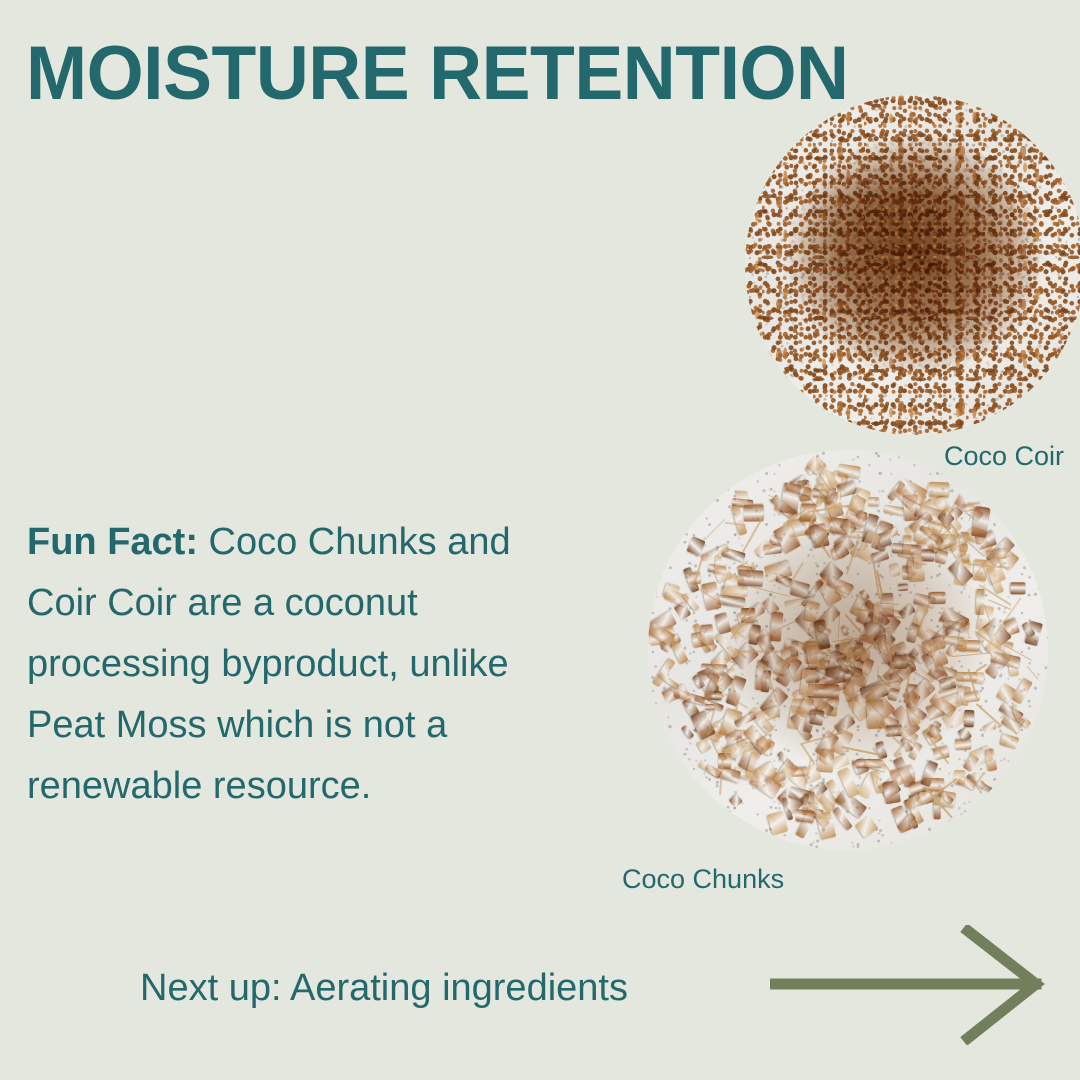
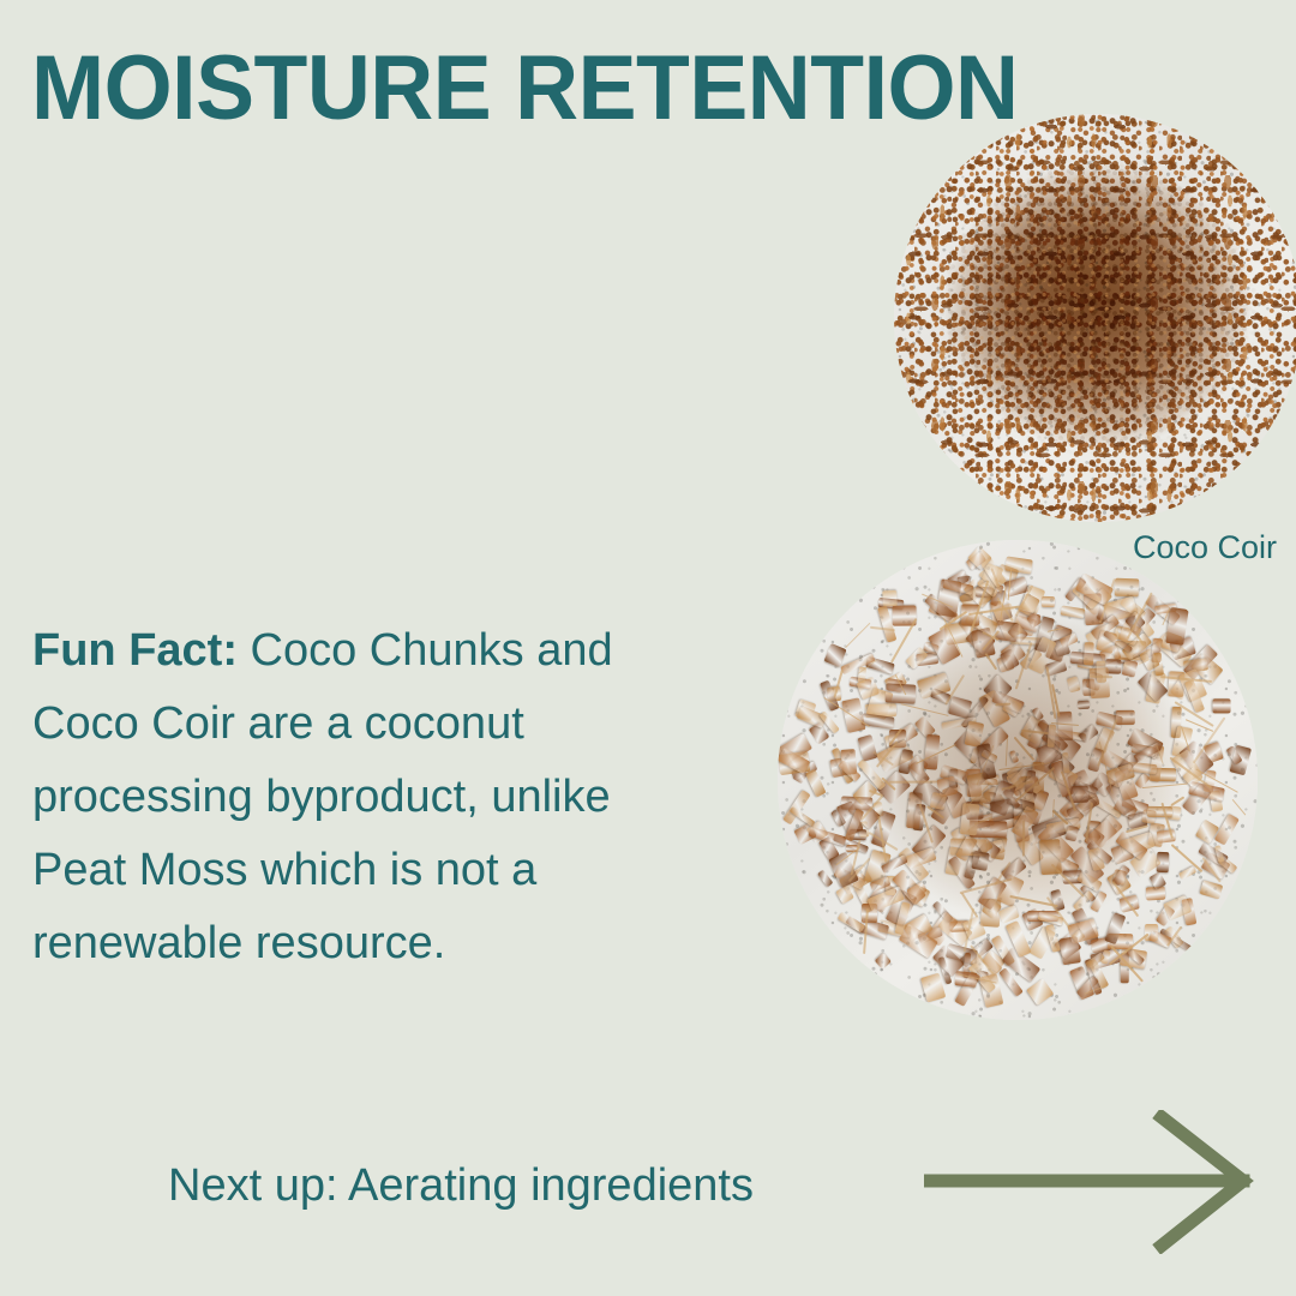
  MOISTURE RETENTION
- Fun Fact: Coco Chunks and Coir Coir are a coconut processing byproduct, unlike Peat Moss which is not a renewable resource.
+ Fun Fact: Coco Chunks and Coco Coir are a coconut processing byproduct, unlike Peat Moss which is not a renewable resource.
  Coco Coir
- Coco Chunks
  Next up: Aerating ingredients
